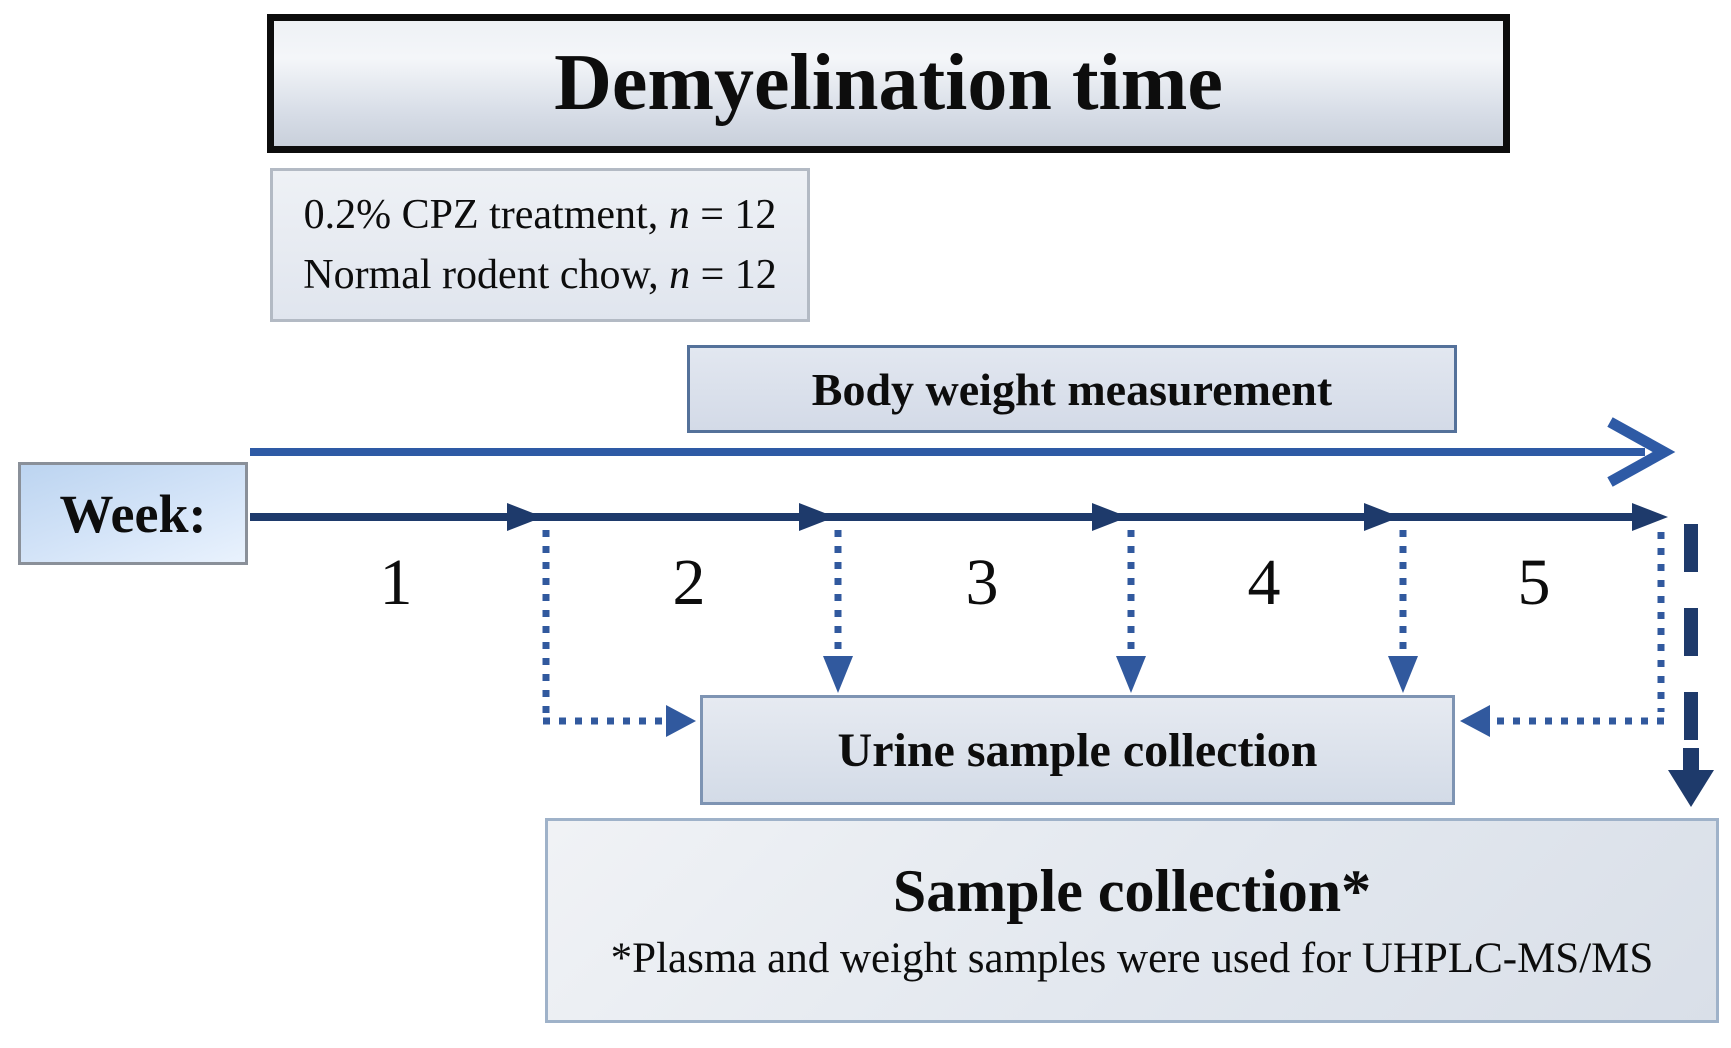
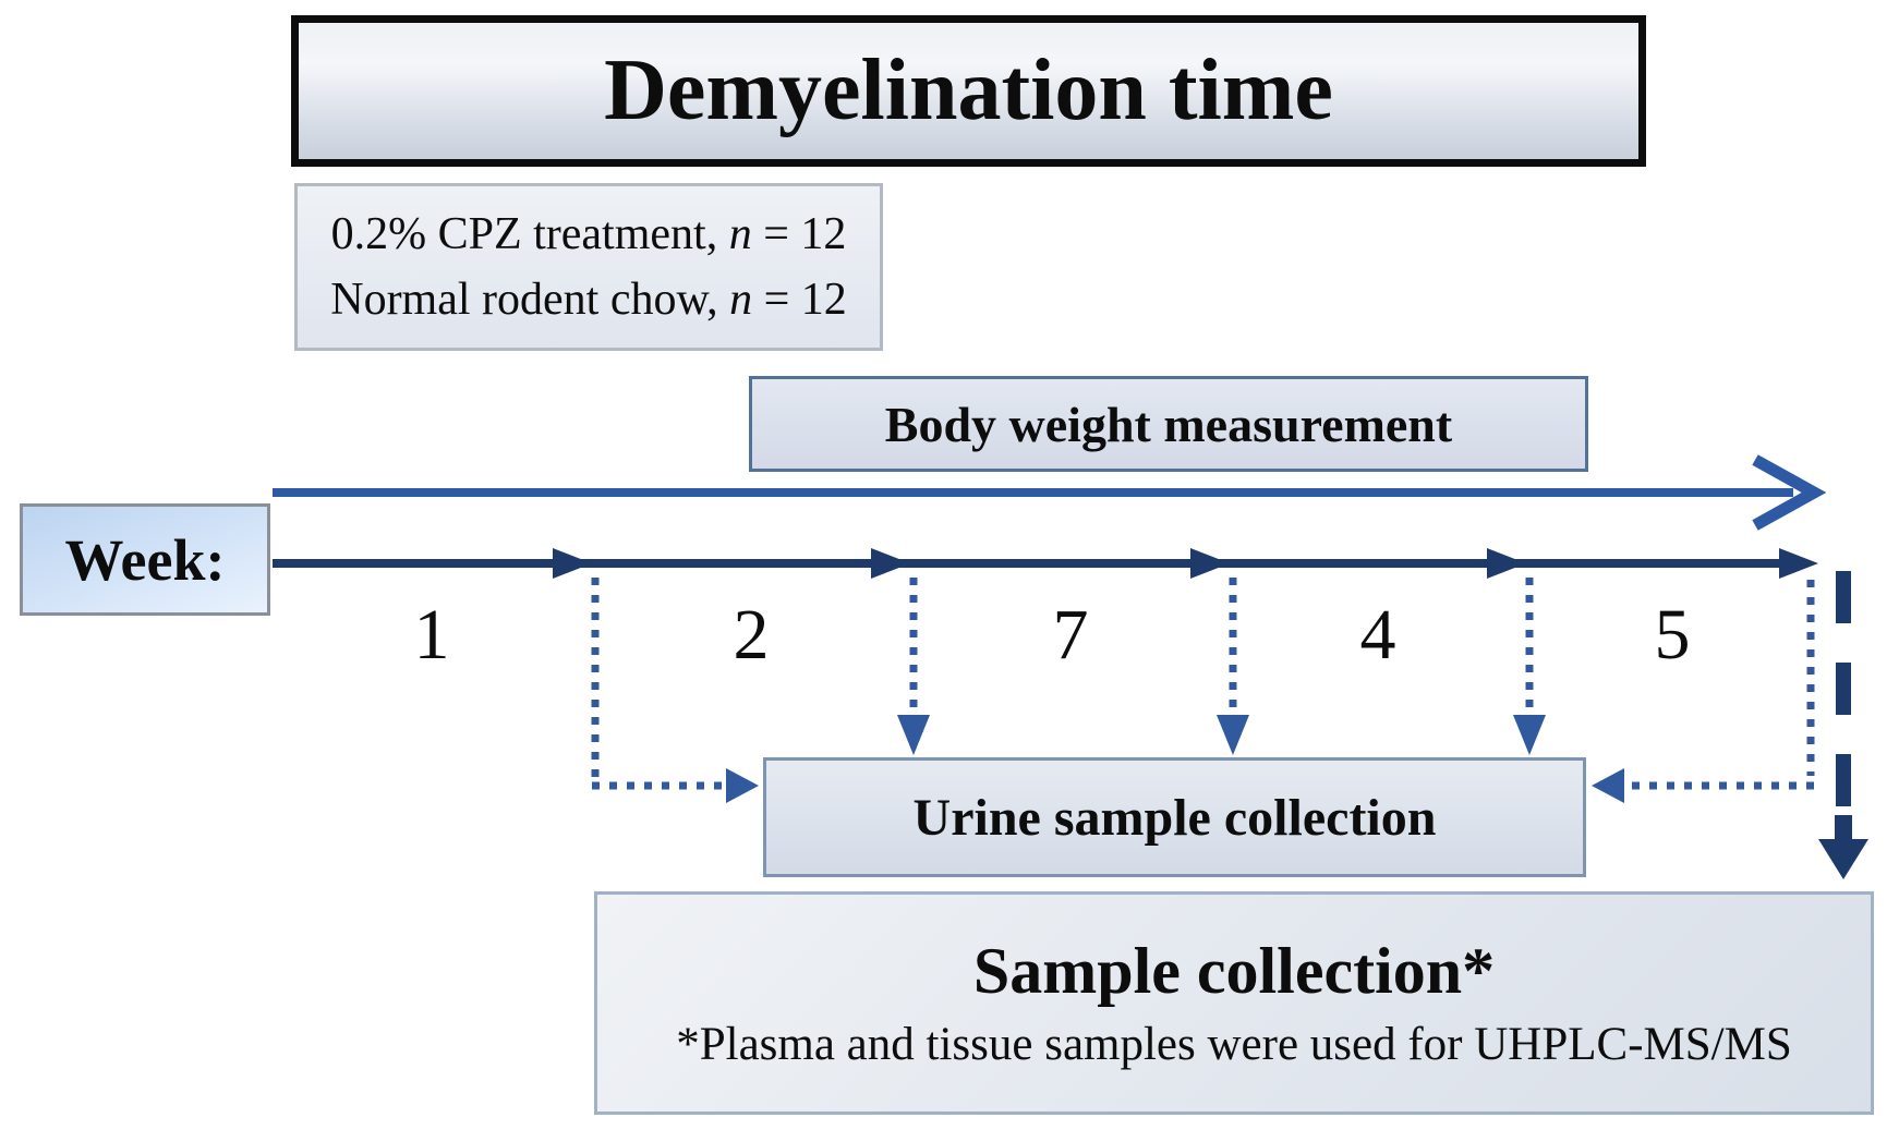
  Demyelination time
  0.2% CPZ treatment, n = 12
  Normal rodent chow, n = 12
  Body weight measurement
  Week:
  1
  2
- 3
+ 7
  4
  5
  Urine sample collection
  Sample collection*
- *Plasma and weight samples were used for UHPLC-MS/MS
+ *Plasma and tissue samples were used for UHPLC-MS/MS
